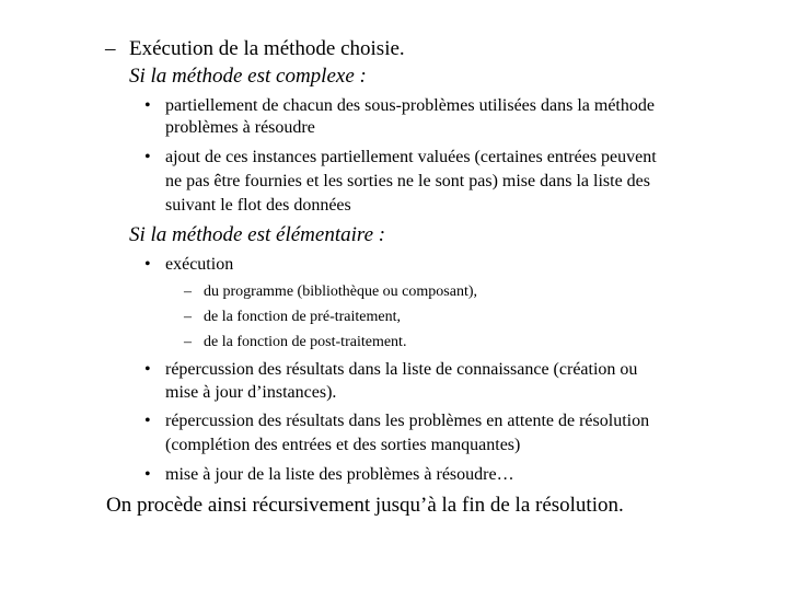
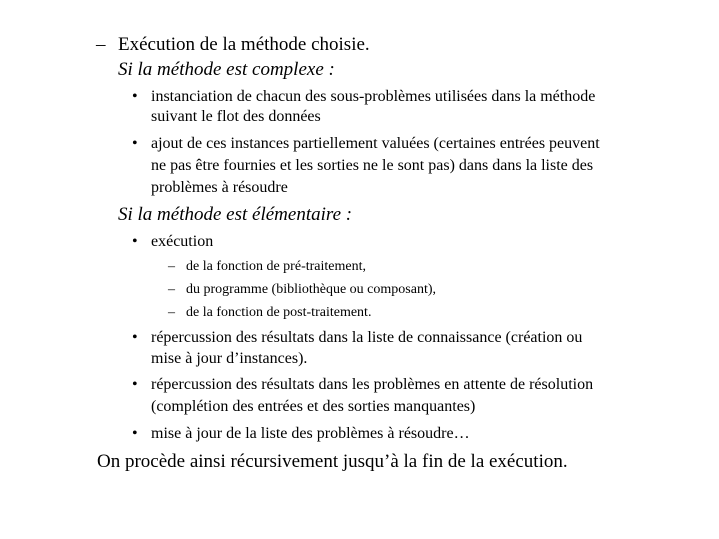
  –
  Exécution de la méthode choisie.
  Si la méthode est complexe :
  •
- partiellement de chacun des sous-problèmes utilisées dans la méthode
+ instanciation de chacun des sous-problèmes utilisées dans la méthode
- problèmes à résoudre
+ suivant le flot des données
  •
  ajout de ces instances partiellement valuées (certaines entrées peuvent
- ne pas être fournies et les sorties ne le sont pas) mise dans la liste des
+ ne pas être fournies et les sorties ne le sont pas) dans dans la liste des
- suivant le flot des données
+ problèmes à résoudre
  Si la méthode est élémentaire :
  •
  exécution
  –
- du programme (bibliothèque ou composant),
+ de la fonction de pré-traitement,
  –
- de la fonction de pré-traitement,
+ du programme (bibliothèque ou composant),
  –
  de la fonction de post-traitement.
  •
  répercussion des résultats dans la liste de connaissance (création ou
  mise à jour d’instances).
  •
  répercussion des résultats dans les problèmes en attente de résolution
  (complétion des entrées et des sorties manquantes)
  •
  mise à jour de la liste des problèmes à résoudre…
- On procède ainsi récursivement jusqu’à la fin de la résolution.
+ On procède ainsi récursivement jusqu’à la fin de la exécution.
